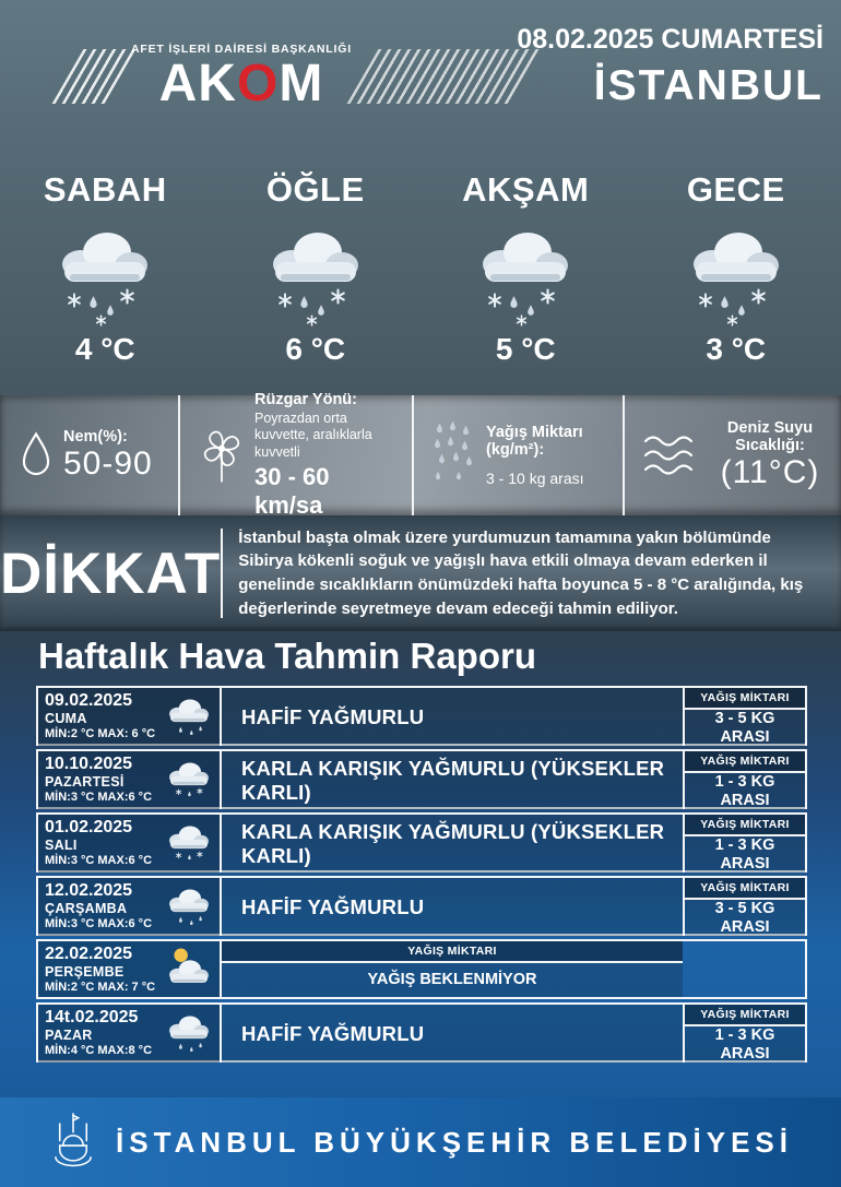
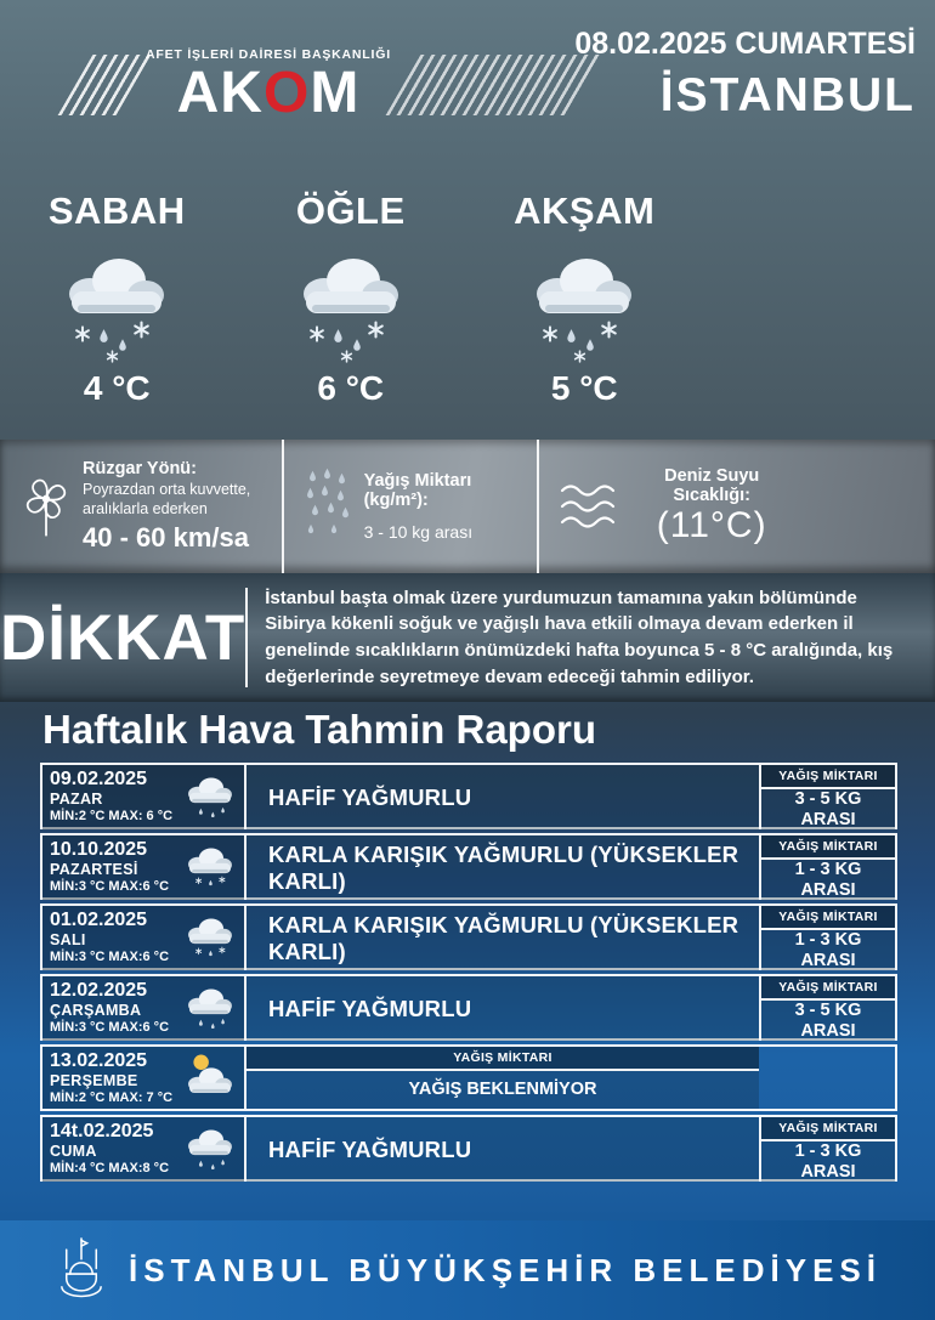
  FET İŞLERİ DAİRESİ BAŞKANLIĞI
  AKOM
  08.02.2025 CUMARTESİ
  İSTANBUL
  SABAH
  4 °C
  ÖĞLE
  6 °C
  AKŞAM
  5 °C
- GECE
- 3 °C
- Nem(%):
- 50-90
  Rüzgar Yönü:
- Poyrazdan orta kuvvette, aralıklarla kuvvetli
+ Poyrazdan orta kuvvette, aralıklarla ederken
- 30 - 60 km/sa
+ 40 - 60 km/sa
  Yağış Miktarı (kg/m²):
  3 - 10 kg arası
  Deniz Suyu Sıcaklığı:
  (11°C)
  DİKKAT
  İstanbul başta olmak üzere yurdumuzun tamamına yakın bölümünde Sibirya kökenli soğuk ve yağışlı hava etkili olmaya devam ederken il genelinde sıcaklıkların önümüzdeki hafta boyunca 5 - 8 °C aralığında, kış değerlerinde seyretmeye devam edeceği tahmin ediliyor.
  Haftalık Hava Tahmin Raporu
  09.02.2025
- CUMA
+ PAZAR
  MİN:2 °C MAX: 6 °C
  HAFİF YAĞMURLU
  YAĞIŞ MİKTARI
  3 - 5 KG ARASI
  10.10.2025
  PAZARTESİ
  MİN:3 °C MAX:6 °C
  KARLA KARIŞIK YAĞMURLU (YÜKSEKLER KARLI)
  YAĞIŞ MİKTARI
  1 - 3 KG ARASI
  01.02.2025
  SALI
  MİN:3 °C MAX:6 °C
  KARLA KARIŞIK YAĞMURLU (YÜKSEKLER KARLI)
  YAĞIŞ MİKTARI
  1 - 3 KG ARASI
  12.02.2025
  ÇARŞAMBA
  MİN:3 °C MAX:6 °C
  HAFİF YAĞMURLU
  YAĞIŞ MİKTARI
  3 - 5 KG ARASI
- 22.02.2025
+ 13.02.2025
  PERŞEMBE
  MİN:2 °C MAX: 7 °C
  YAĞIŞ MİKTARI
  YAĞIŞ BEKLENMİYOR
  14t.02.2025
- PAZAR
+ CUMA
  MİN:4 °C MAX:8 °C
  HAFİF YAĞMURLU
  YAĞIŞ MİKTARI
  1 - 3 KG ARASI
  İSTANBUL BÜYÜKŞEHİR BELEDİYESİ
